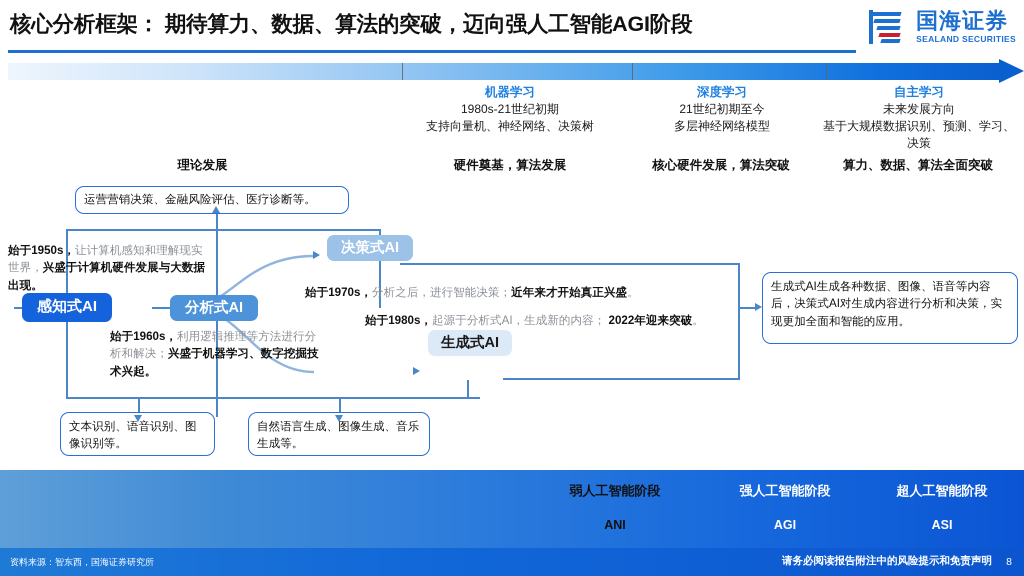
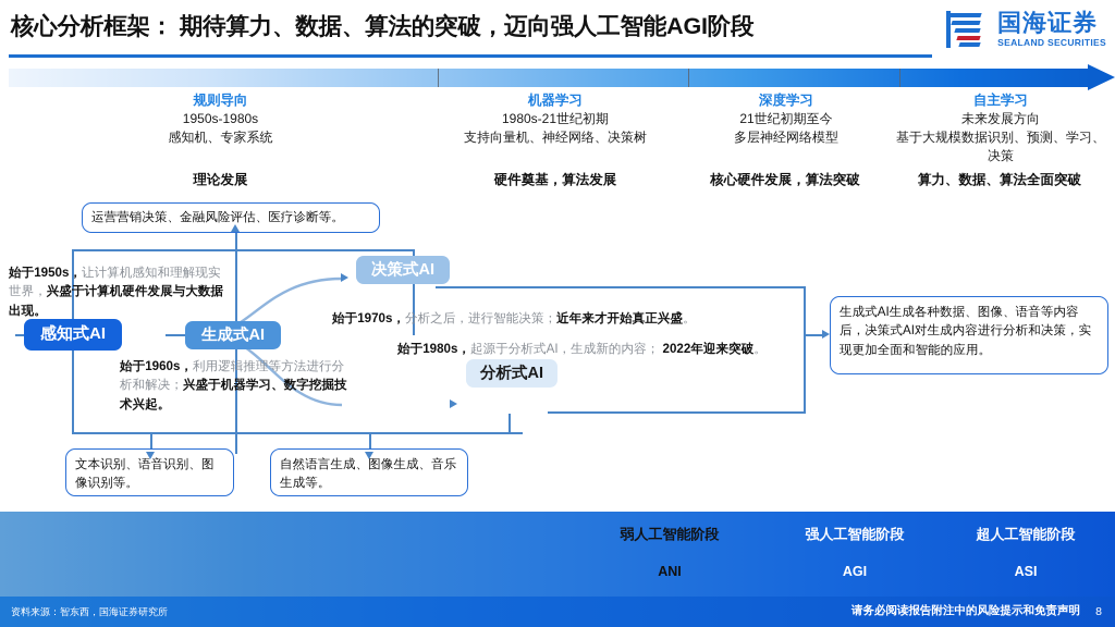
  核心分析框架： 期待算力、数据、算法的突破，迈向强人工智能AGI阶段
  国海证券
  SEALAND SECURITIES
+ 规则导向
+ 1950s-1980s
+ 感知机、专家系统
  机器学习
  1980s-21世纪初期
  支持向量机、神经网络、决策树
  深度学习
  21世纪初期至今
  多层神经网络模型
  自主学习
  未来发展方向
  基于大规模数据识别、预测、学习、决策
  理论发展
  硬件奠基，算法发展
  核心硬件发展，算法突破
  算力、数据、算法全面突破
  感知式AI
- 分析式AI
+ 生成式AI
  决策式AI
- 生成式AI
+ 分析式AI
  运营营销决策、金融风险评估、医疗诊断等。
  生成式AI生成各种数据、图像、语音等内容后，决策式AI对生成内容进行分析和决策，实现更加全面和智能的应用。
  文本识别、语音识别、图像识别等。
  自然语言生成、图像生成、音乐生成等。
  始于1950s，让计算机感知和理解现实世界，兴盛于计算机硬件发展与大数据出现。
  始于1960s，利用逻辑推理等方法进行分析和解决；兴盛于机器学习、数字挖掘技术兴起。
  始于1970s，分析之后，进行智能决策；近年来才开始真正兴盛。
  始于1980s，起源于分析式AI，生成新的内容； 2022年迎来突破。
  弱人工智能阶段
  ANI
  强人工智能阶段
  AGI
  超人工智能阶段
  ASI
  资料来源：智东西，国海证券研究所
  请务必阅读报告附注中的风险提示和免责声明
  8
